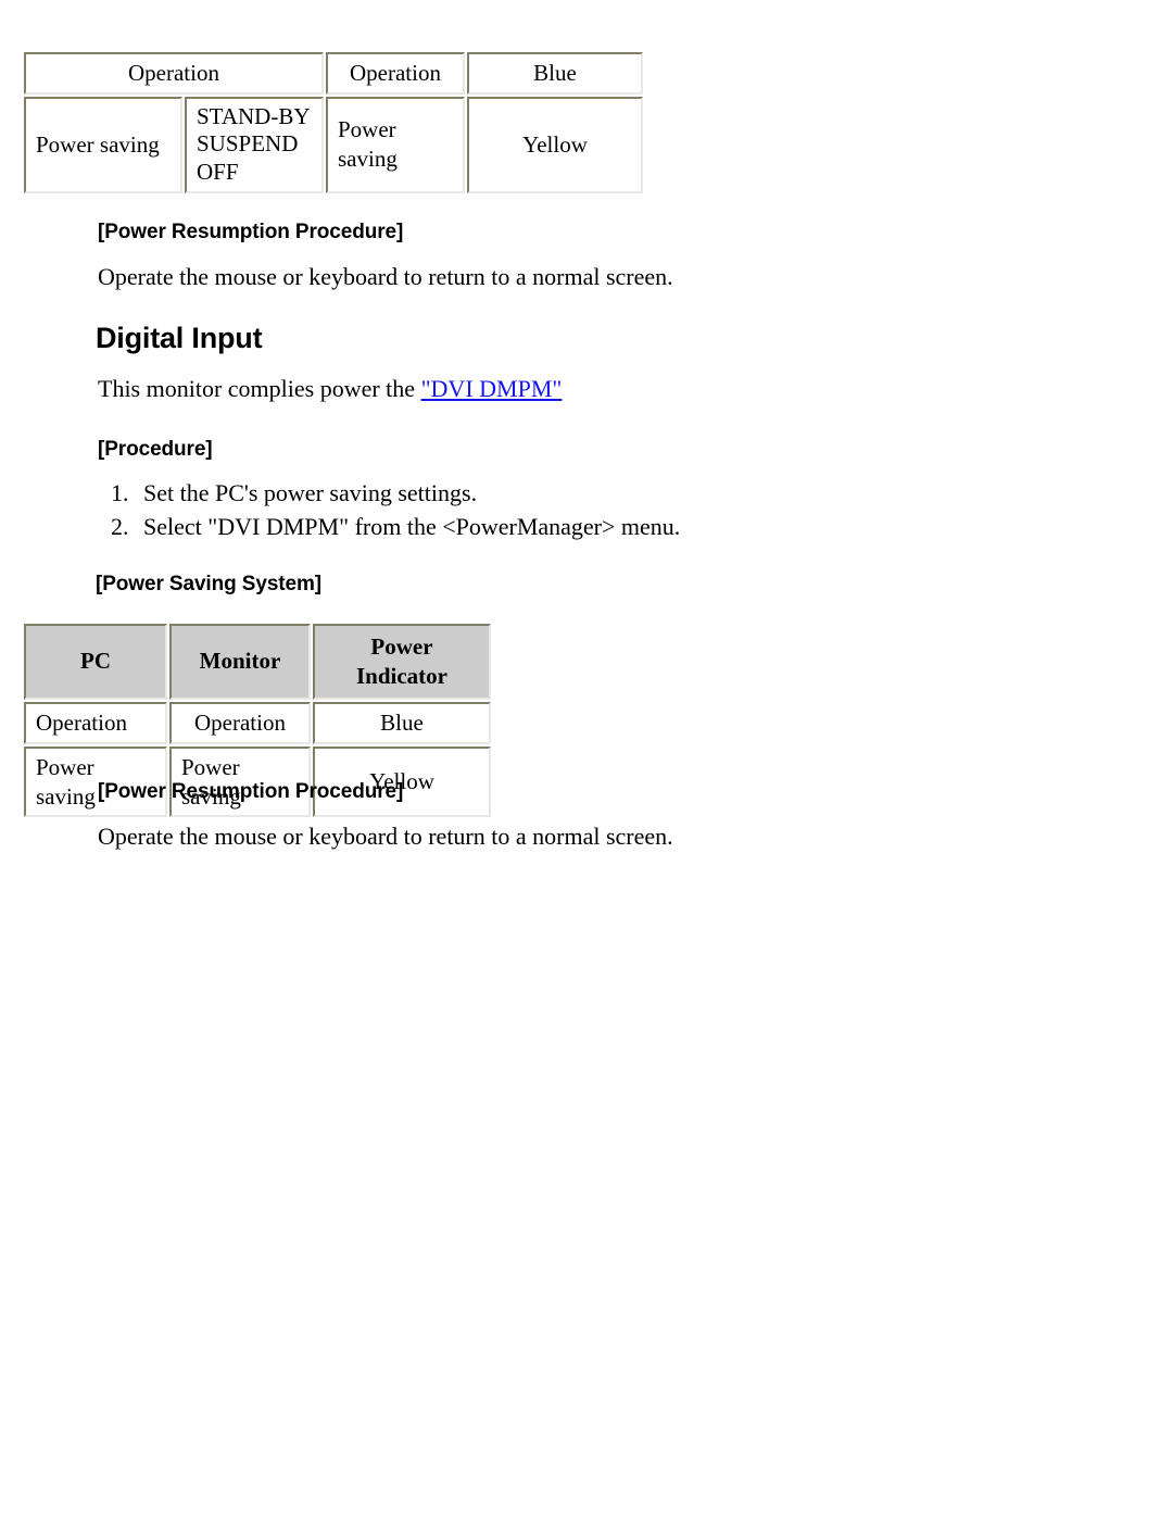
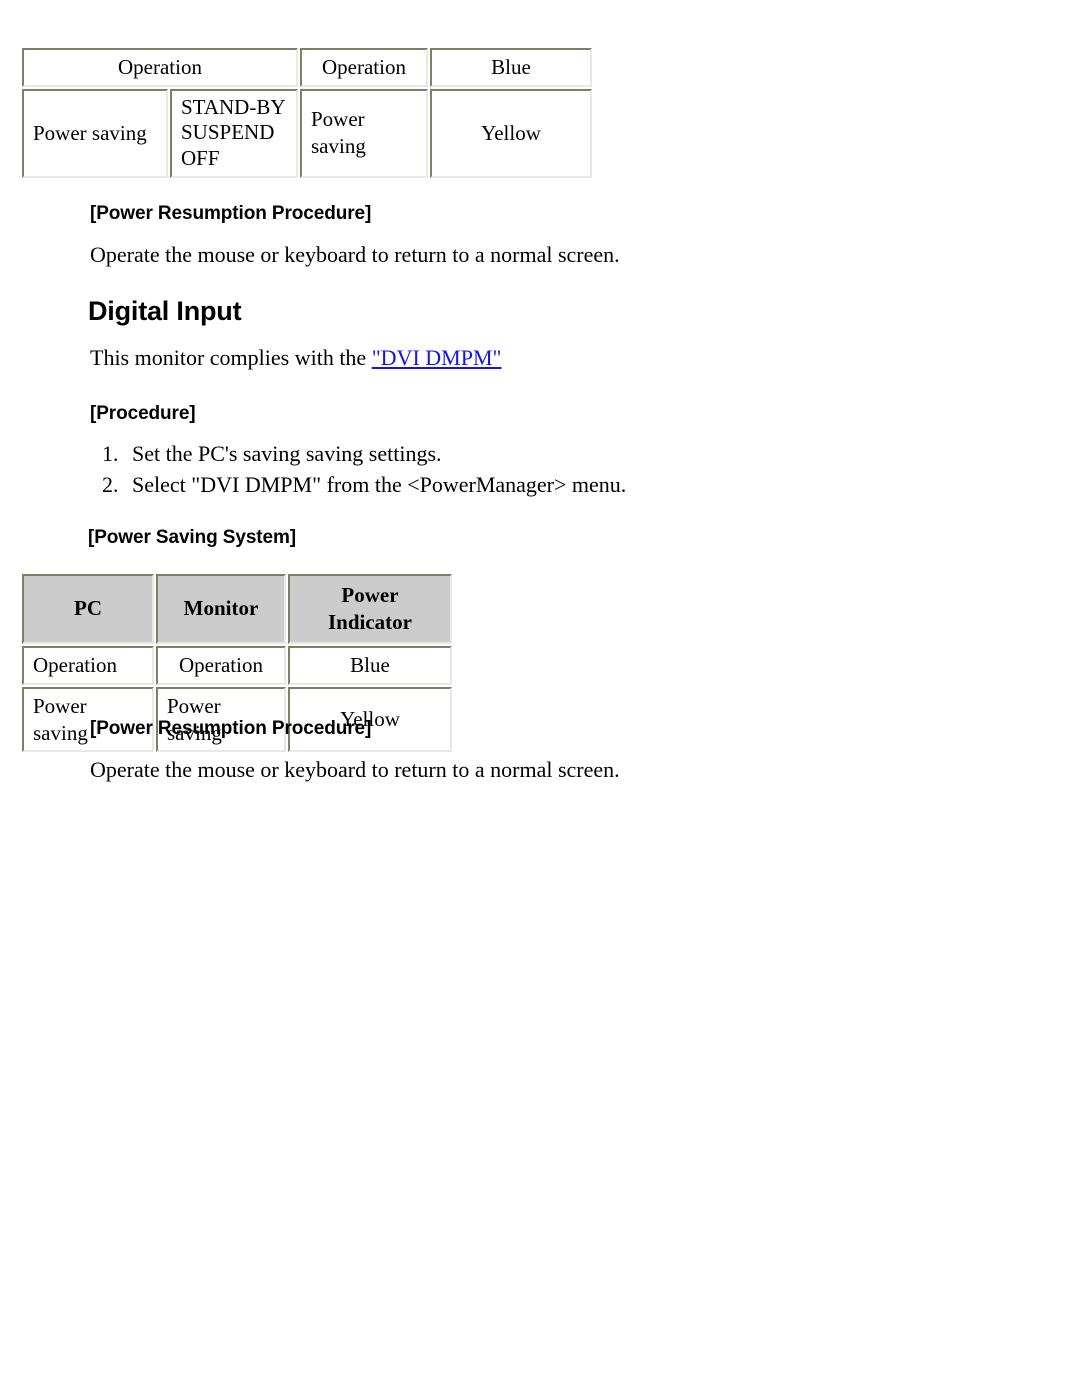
  Operation	Operation	Blue
  Power saving	STAND-BY SUSPEND OFF	Power saving	Yellow
  [Power Resumption Procedure]
  Operate the mouse or keyboard to return to a normal screen.
  Digital Input
- This monitor complies power the "DVI DMPM"
+ This monitor complies with the "DVI DMPM"
  [Procedure]
- Set the PC's power saving settings.
+ Set the PC's saving saving settings.
  Select "DVI DMPM" from the <PowerManager> menu.
  [Power Saving System]
  PC	Monitor	Power Indicator
  Operation	Operation	Blue
  Power saving	Power saving	Yellow
  [Power Resumption Procedure]
  Operate the mouse or keyboard to return to a normal screen.
